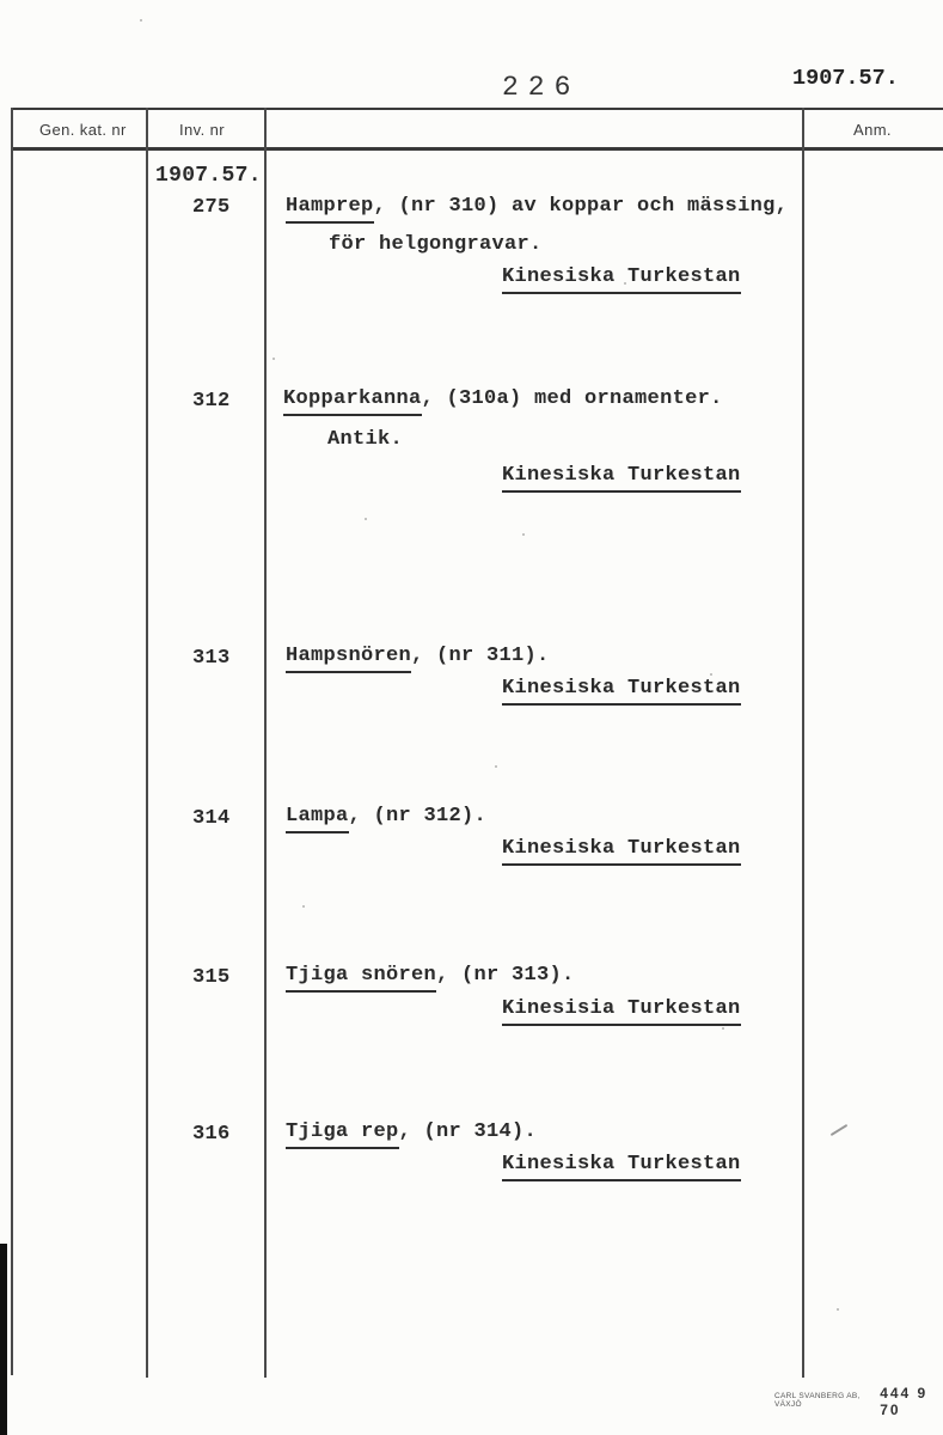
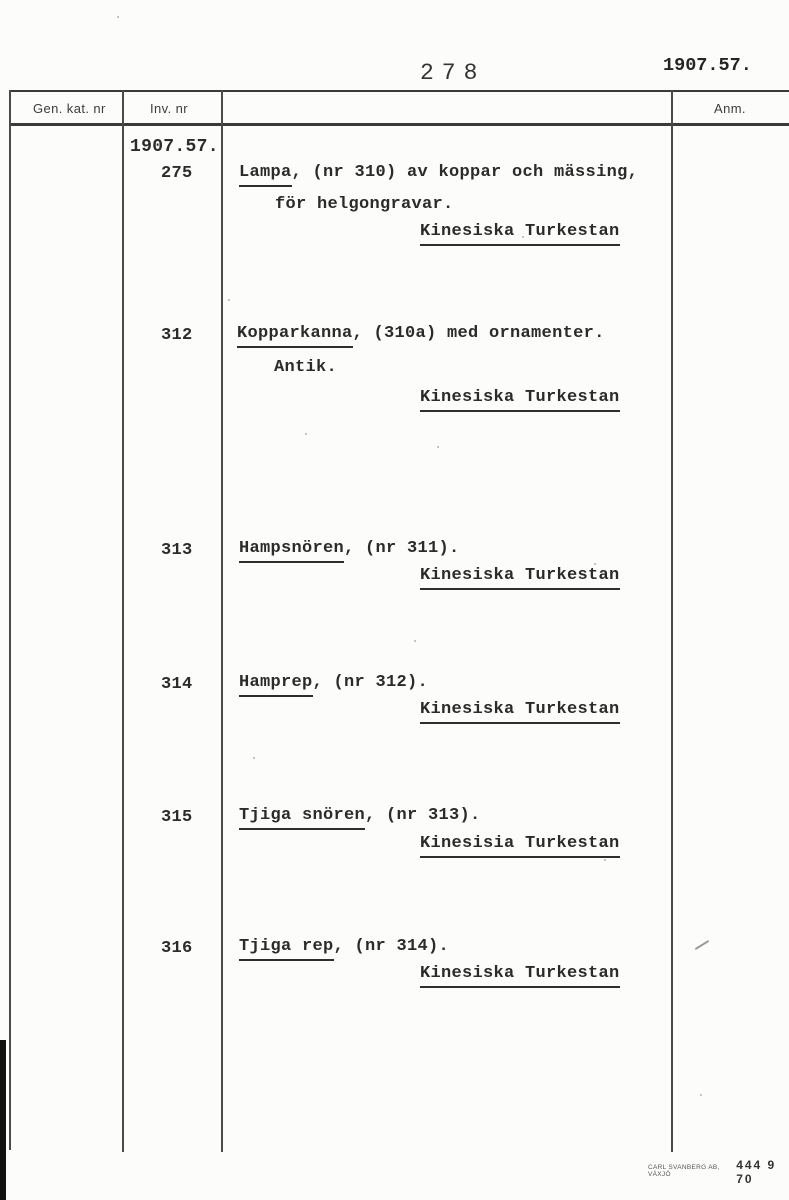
- 226
+ 278
  1907.57.
  Gen. kat. nr
  Inv. nr
  Anm.
  1907.57.
  275
- Hamprep, (nr 310) av koppar och mässing,
+ Lampa, (nr 310) av koppar och mässing,
  för helgongravar.
  Kinesiska Turkestan
  312
  Kopparkanna, (310a) med ornamenter.
  Antik.
  Kinesiska Turkestan
  313
  Hampsnören, (nr 311).
  Kinesiska Turkestan
  314
- Lampa, (nr 312).
+ Hamprep, (nr 312).
  Kinesiska Turkestan
  315
  Tjiga snören, (nr 313).
  Kinesisia Turkestan
  316
  Tjiga rep, (nr 314).
  Kinesiska Turkestan
  444 9 70
